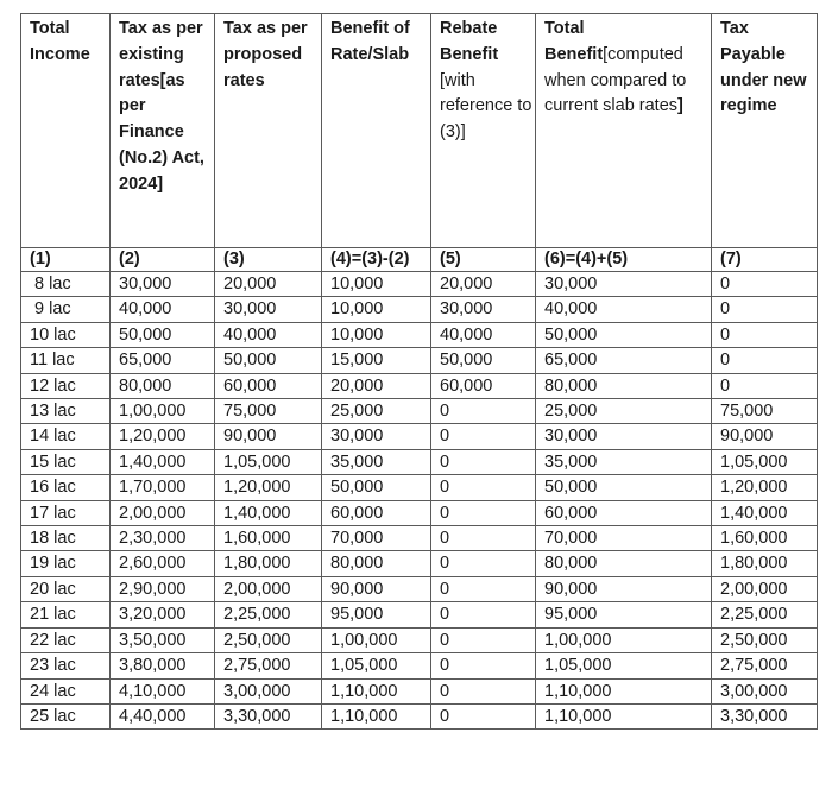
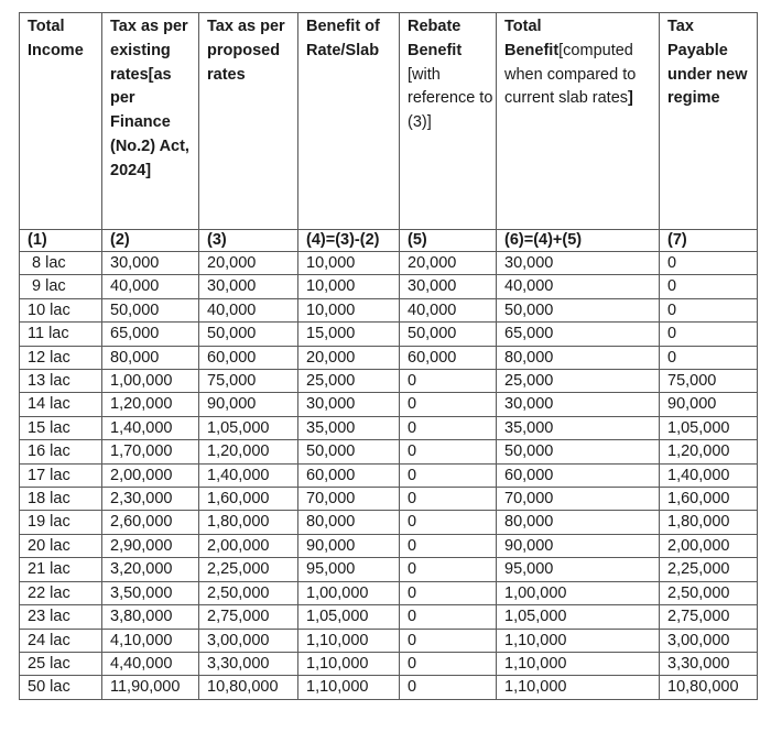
  Total Income	Tax as per existing rates[as per Finance (No.2) Act, 2024]	Tax as per proposed rates	Benefit of Rate/Slab	Rebate Benefit [with reference to (3)]	Total Benefit[computed when compared to current slab rates]	Tax Payable under new regime
  (1)	(2)	(3)	(4)=(3)-(2)	(5)	(6)=(4)+(5)	(7)
  8 lac	30,000	20,000	10,000	20,000	30,000	0
  9 lac	40,000	30,000	10,000	30,000	40,000	0
  10 lac	50,000	40,000	10,000	40,000	50,000	0
  11 lac	65,000	50,000	15,000	50,000	65,000	0
  12 lac	80,000	60,000	20,000	60,000	80,000	0
  13 lac	1,00,000	75,000	25,000	0	25,000	75,000
  14 lac	1,20,000	90,000	30,000	0	30,000	90,000
  15 lac	1,40,000	1,05,000	35,000	0	35,000	1,05,000
  16 lac	1,70,000	1,20,000	50,000	0	50,000	1,20,000
  17 lac	2,00,000	1,40,000	60,000	0	60,000	1,40,000
  18 lac	2,30,000	1,60,000	70,000	0	70,000	1,60,000
  19 lac	2,60,000	1,80,000	80,000	0	80,000	1,80,000
  20 lac	2,90,000	2,00,000	90,000	0	90,000	2,00,000
  21 lac	3,20,000	2,25,000	95,000	0	95,000	2,25,000
  22 lac	3,50,000	2,50,000	1,00,000	0	1,00,000	2,50,000
  23 lac	3,80,000	2,75,000	1,05,000	0	1,05,000	2,75,000
  24 lac	4,10,000	3,00,000	1,10,000	0	1,10,000	3,00,000
  25 lac	4,40,000	3,30,000	1,10,000	0	1,10,000	3,30,000
+ 50 lac	11,90,000	10,80,000	1,10,000	0	1,10,000	10,80,000
